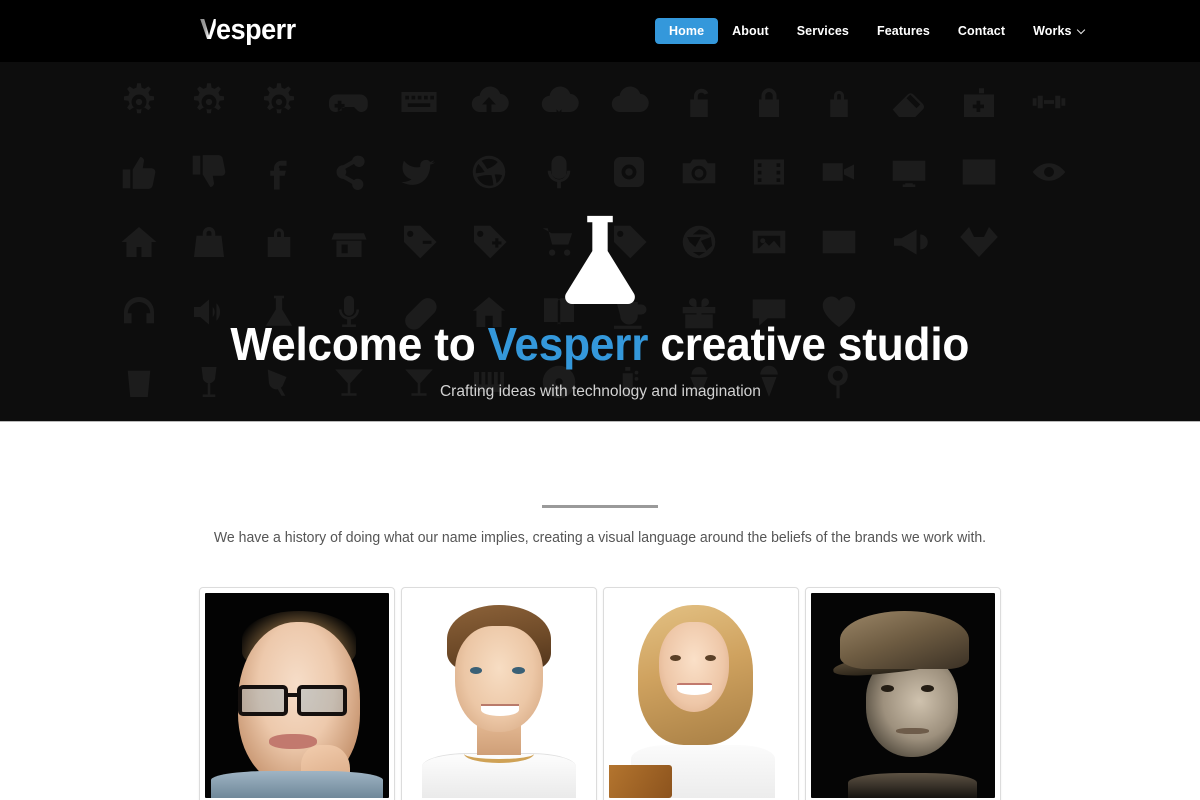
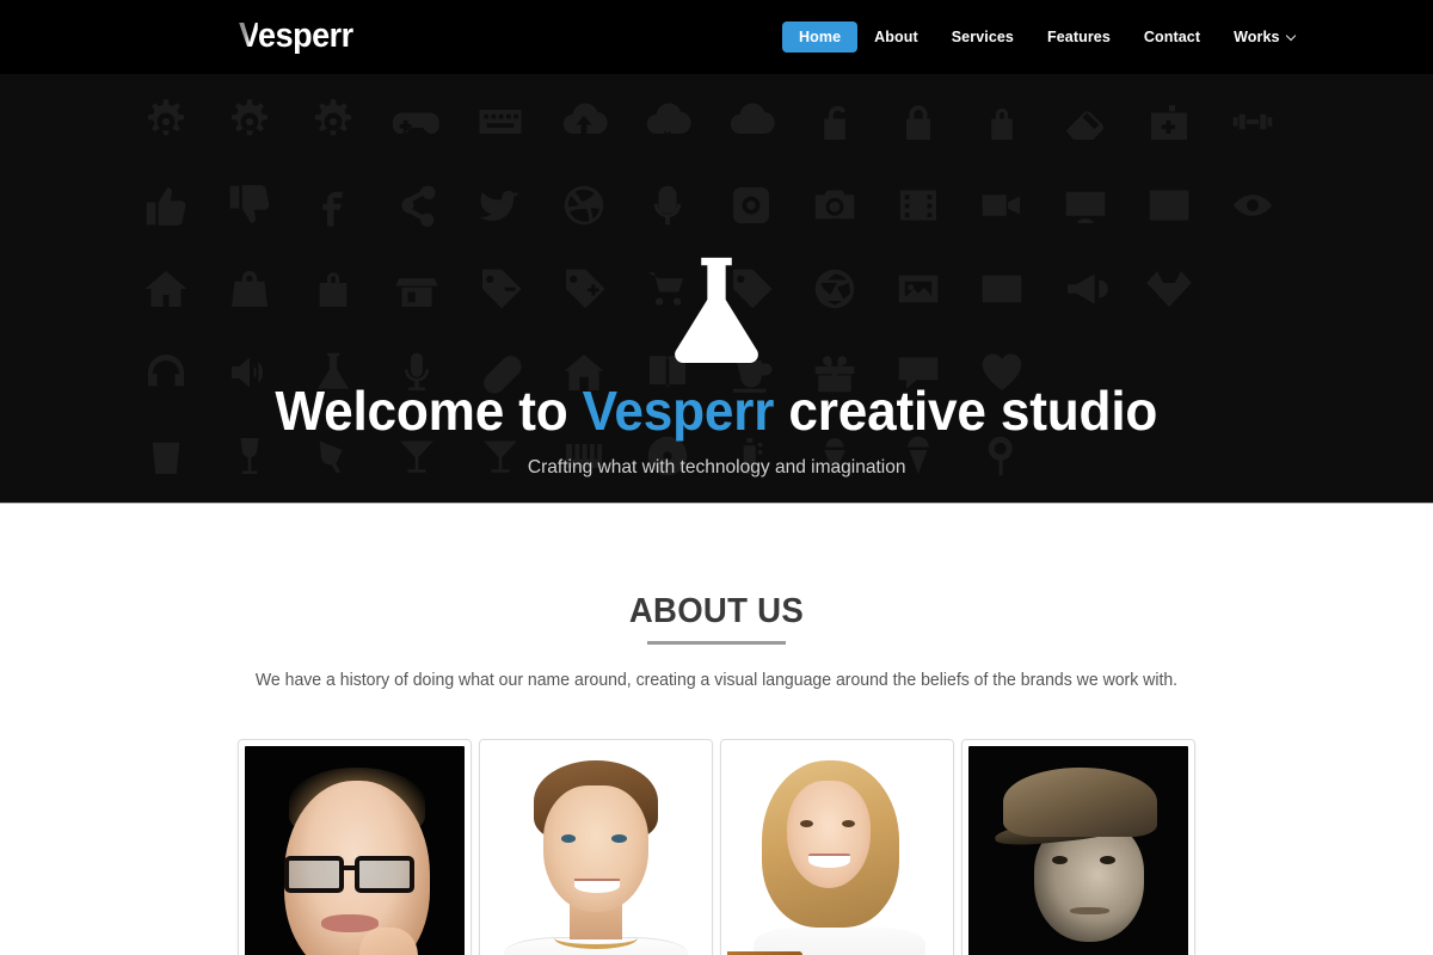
  Vesperr
  Home
  About
  Services
  Features
  Contact
  Works
  Welcome to Vesperr creative studio
- Crafting ideas with technology and imagination
+ Crafting what with technology and imagination
+ ABOUT US
- We have a history of doing what our name implies, creating a visual language around the beliefs of the brands we work with.
+ We have a history of doing what our name around, creating a visual language around the beliefs of the brands we work with.
